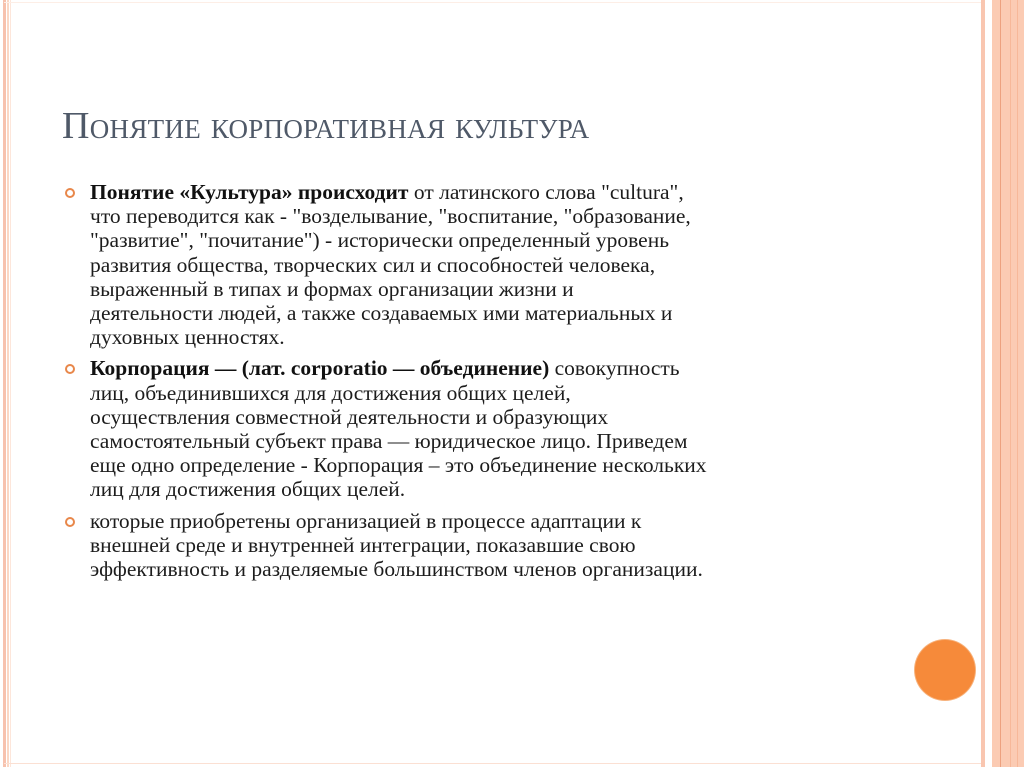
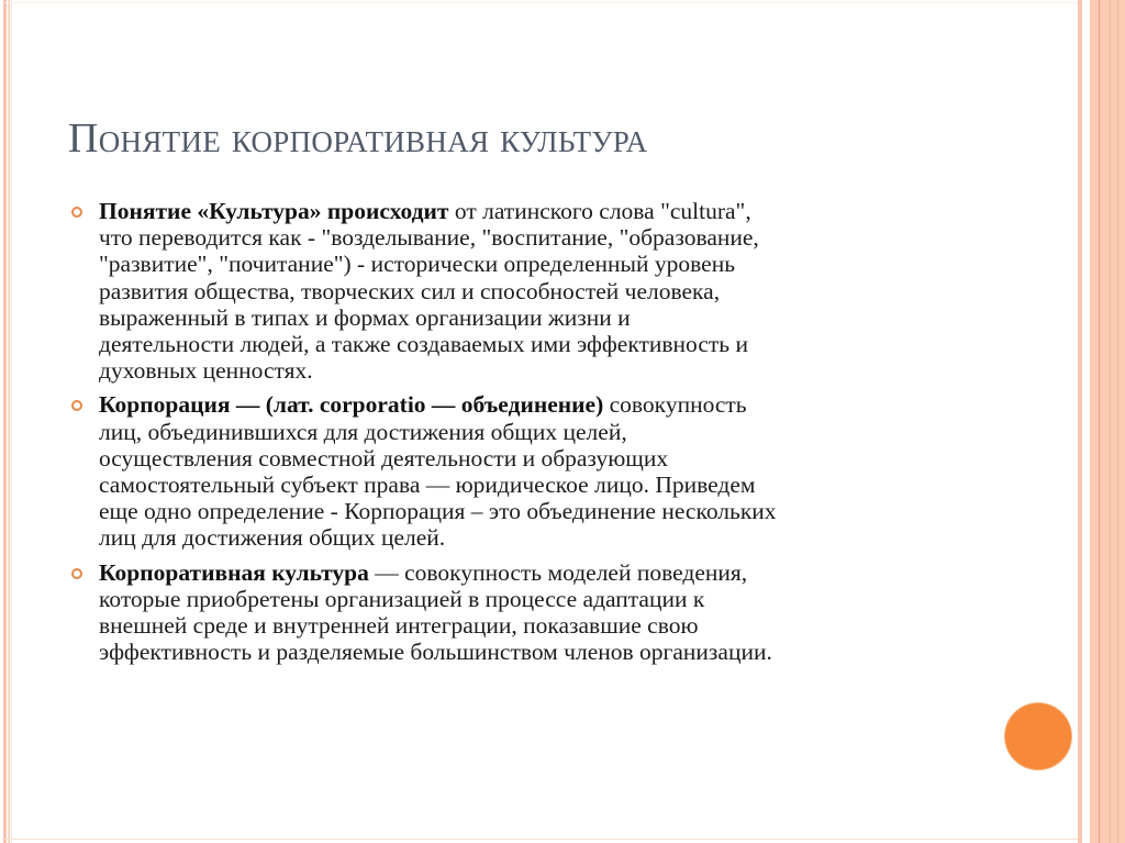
  Понятие корпоративная культура
  Понятие «Культура» происходит от латинского слова "cultura",
  что переводится как - "возделывание, "воспитание, "образование,
  "развитие", "почитание") - исторически определенный уровень
  развития общества, творческих сил и способностей человека,
  выраженный в типах и формах организации жизни и
- деятельности людей, а также создаваемых ими материальных и
+ деятельности людей, а также создаваемых ими эффективность и
  духовных ценностях.
  Корпорация — (лат. corporatio — объединение) совокупность
  лиц, объединившихся для достижения общих целей,
  осуществления совместной деятельности и образующих
  самостоятельный субъект права — юридическое лицо. Приведем
  еще одно определение - Корпорация – это объединение нескольких
  лиц для достижения общих целей.
+ Корпоративная культура — совокупность моделей поведения,
  которые приобретены организацией в процессе адаптации к
  внешней среде и внутренней интеграции, показавшие свою
  эффективность и разделяемые большинством членов организации.
